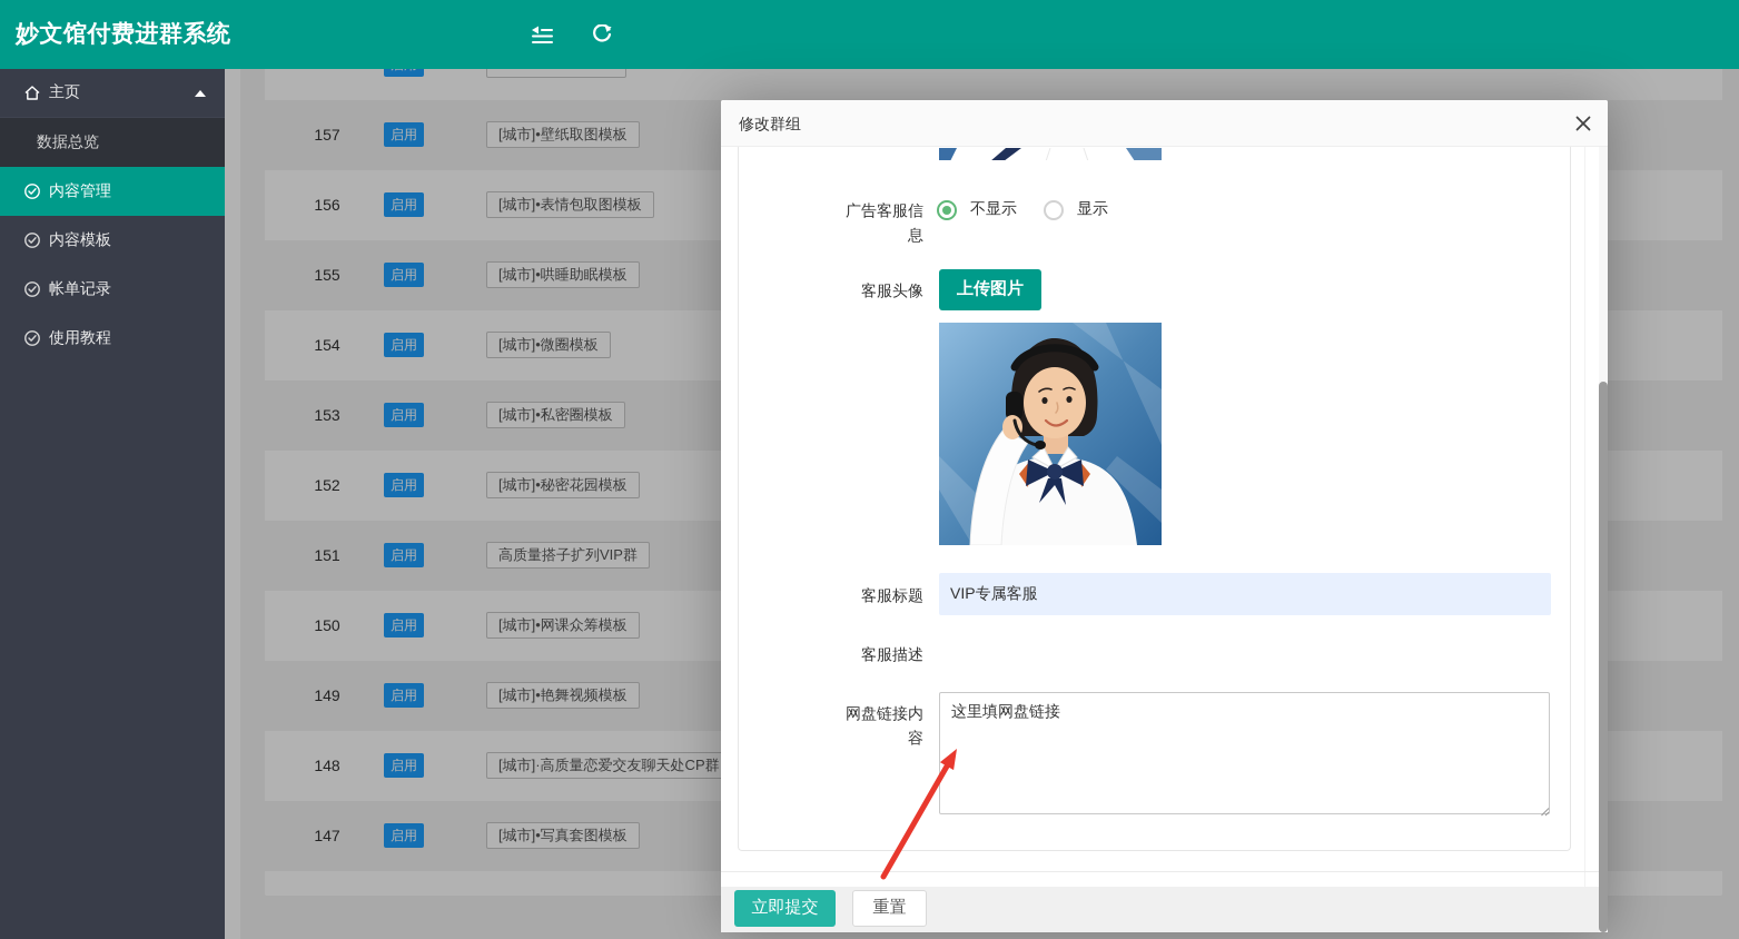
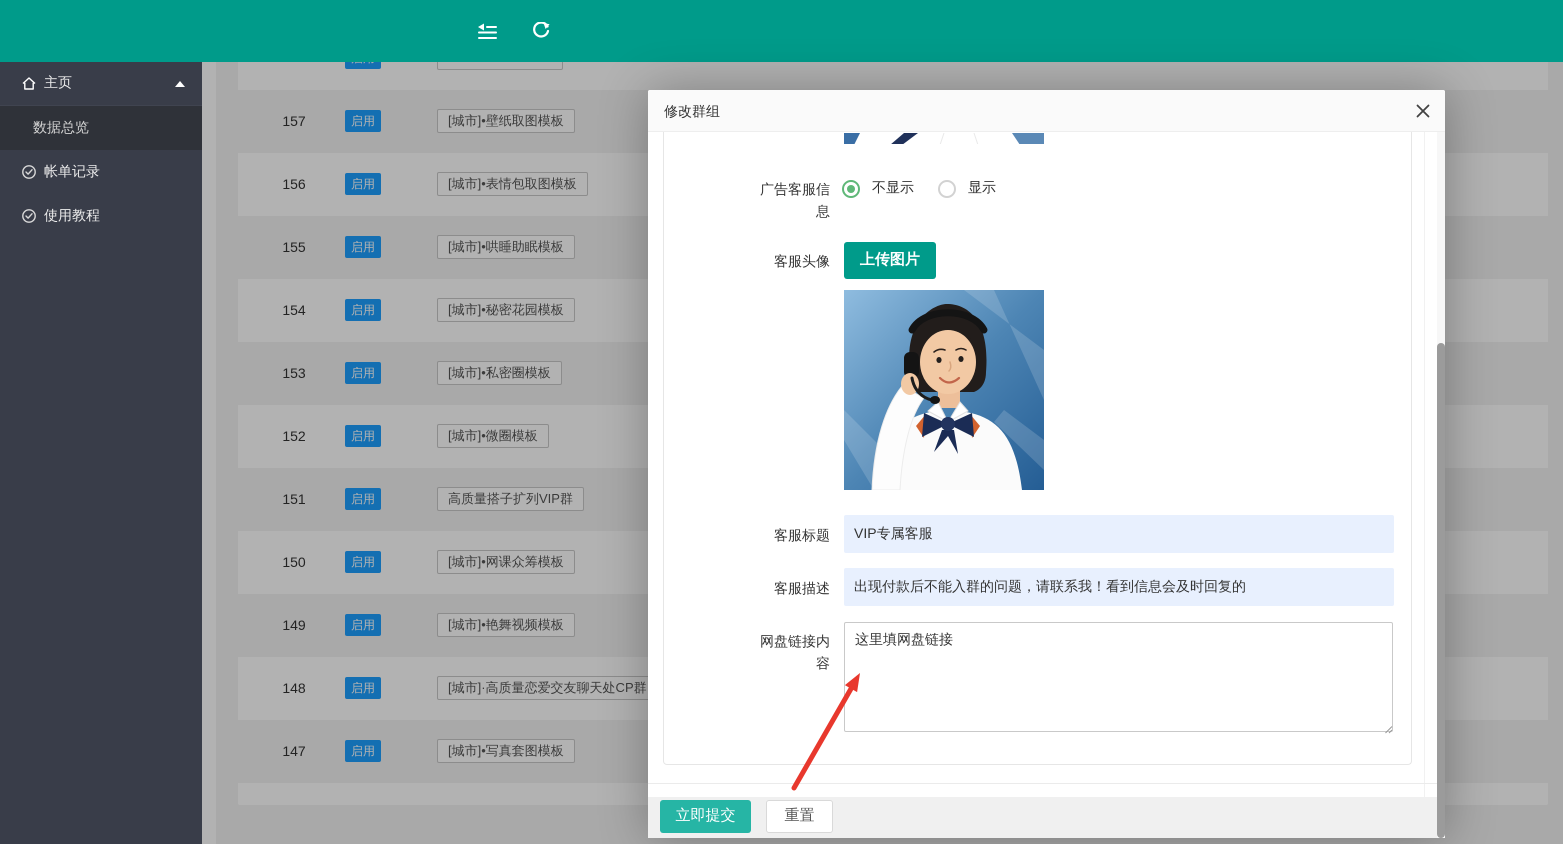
  157
  启用
  [城市]•壁纸取图模板
  156
  启用
  [城市]•表情包取图模板
  155
  启用
  [城市]•哄睡助眠模板
  154
  启用
- [城市]•微圈模板
+ [城市]•秘密花园模板
  153
  启用
  [城市]•私密圈模板
  152
  启用
- [城市]•秘密花园模板
+ [城市]•微圈模板
  151
  启用
  高质量搭子扩列VIP群
  150
  启用
  [城市]•网课众筹模板
  149
  启用
  [城市]•艳舞视频模板
  148
  启用
  [城市]·高质量恋爱交友聊天处CP群
  147
  启用
  [城市]•写真套图模板
- 妙文馆付费进群系统
  主页
  数据总览
- 内容管理
- 内容模板
  帐单记录
  使用教程
  修改群组
  广告客服信息
  不显示
  显示
  客服头像
  上传图片
  客服标题
  VIP专属客服
  客服描述
+ 出现付款后不能入群的问题，请联系我！看到信息会及时回复的
  网盘链接内容
  这里填网盘链接
  立即提交
  重置
